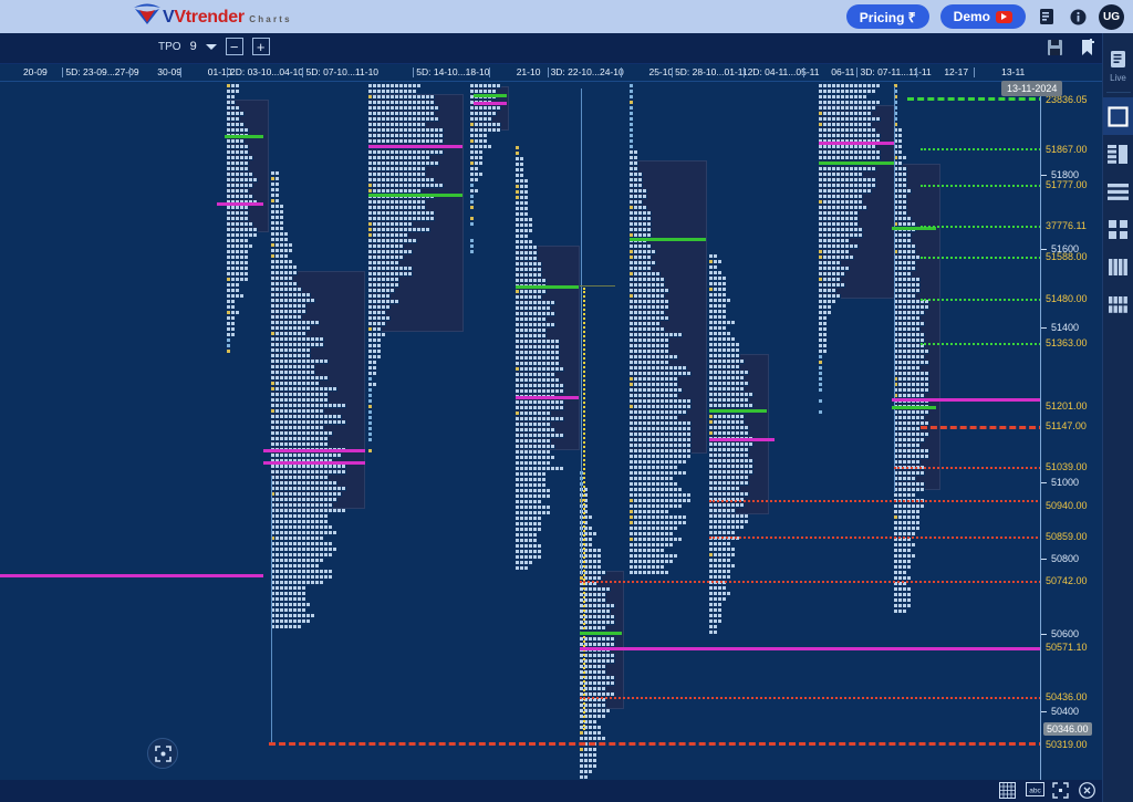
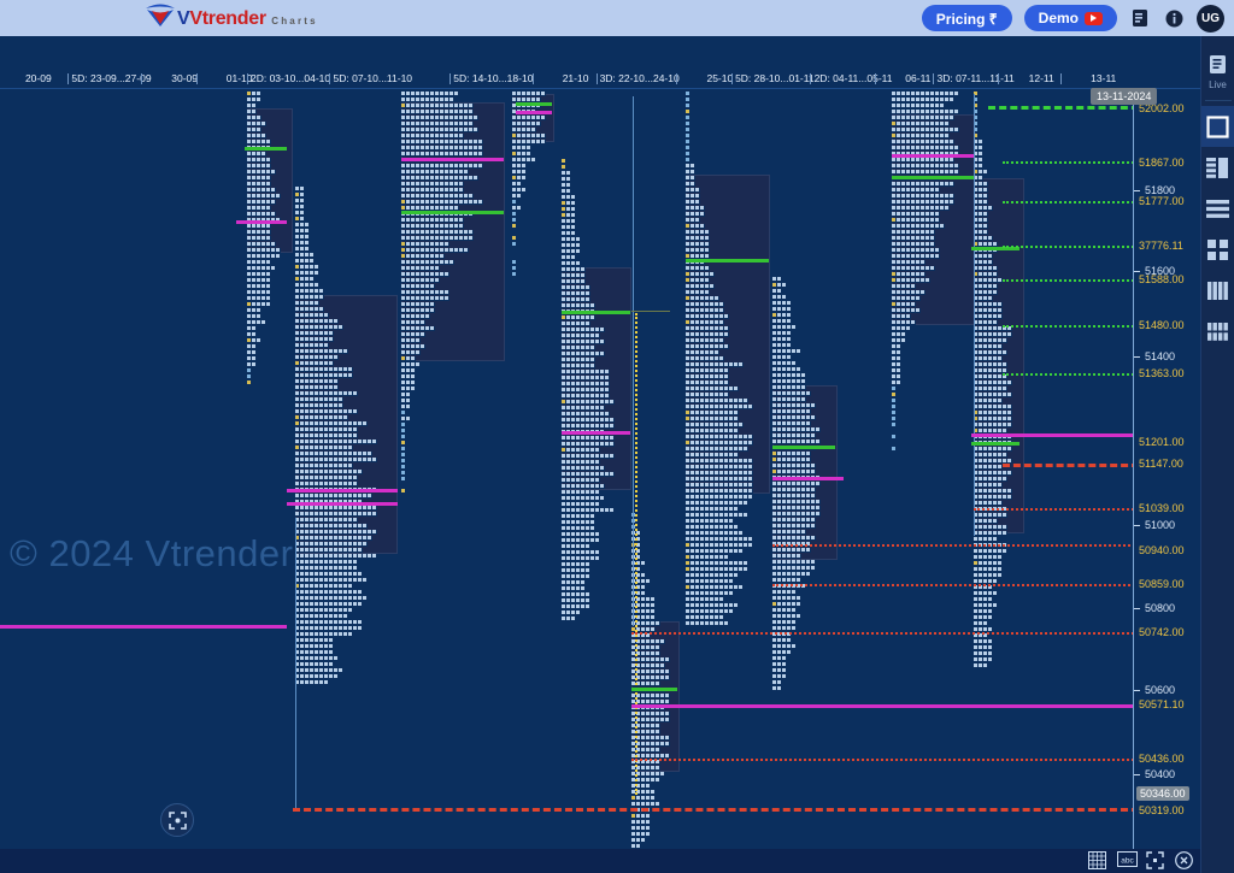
  VVtrender Charts
  Pricing ₹
  Demo
  UG
- TPO
- 9
- −
- +
  Live
  20-09
  5D: 23-09...27-09
  30-0
  01-10
  2D: 03-10...04-10
  5D: 07-10...11-10
  5D: 14-10...18-10
  21-10
  3D: 22-10...24-1
  25-1
  5D: 28-10...01-11
  2D: 04-11...0-11
  06-11
  3D: 07-11...1-11
- 12-17
+ 12-11
  13-11
+ © 2024 Vtrender
- 23836.05
+ 52002.00
  51867.00
  51800
  51777.00
  37776.11
  51600
  51588.00
  51480.00
  51400
  51363.00
  51201.00
  51147.00
  51039.00
  51000
  50940.00
  50859.00
  50800
  50742.00
  50600
  50571.10
  50436.00
  50400
  50319.00
  50346.00
  13-11-2024
